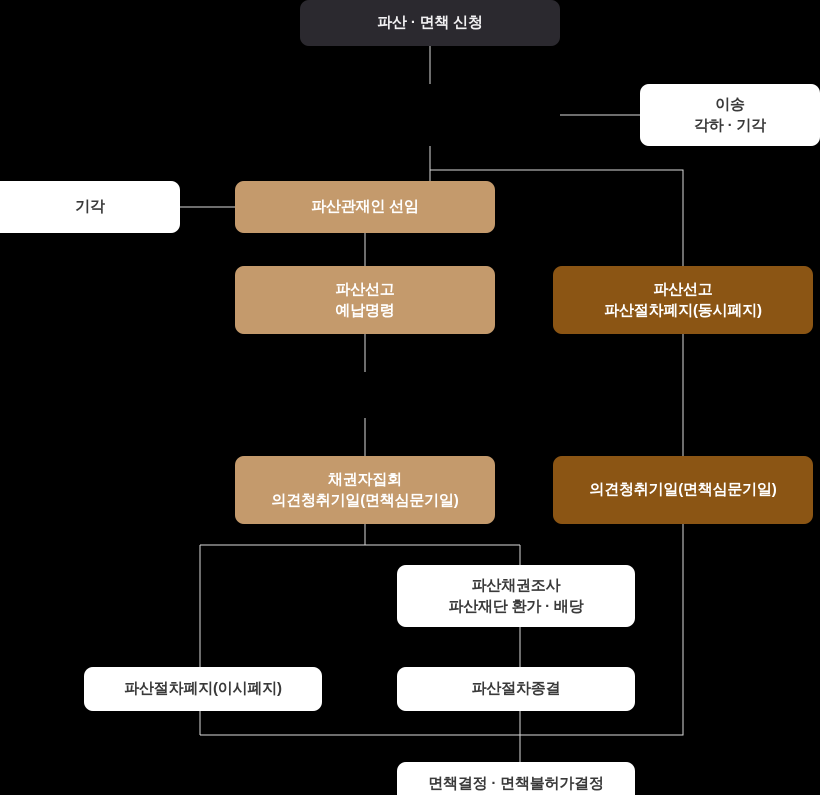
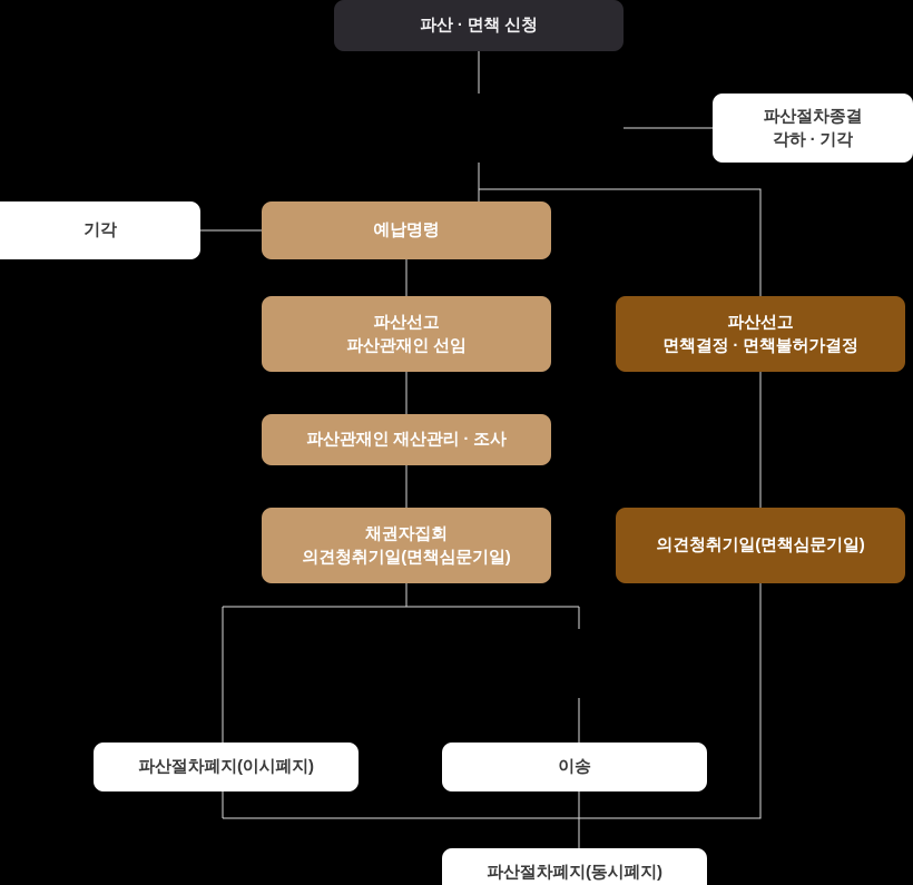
  파산 · 면책 신청
- 이송
+ 파산절차종결
  각하 · 기각
  기각
- 파산관재인 선임
+ 예납명령
  파산선고
- 예납명령
+ 파산관재인 선임
  파산선고
- 파산절차폐지(동시폐지)
+ 면책결정 · 면책불허가결정
+ 파산관재인 재산관리 · 조사
  채권자집회
  의견청취기일(면책심문기일)
  의견청취기일(면책심문기일)
- 파산채권조사
- 파산재단 환가 · 배당
  파산절차폐지(이시폐지)
- 파산절차종결
+ 이송
- 면책결정 · 면책불허가결정
+ 파산절차폐지(동시폐지)
